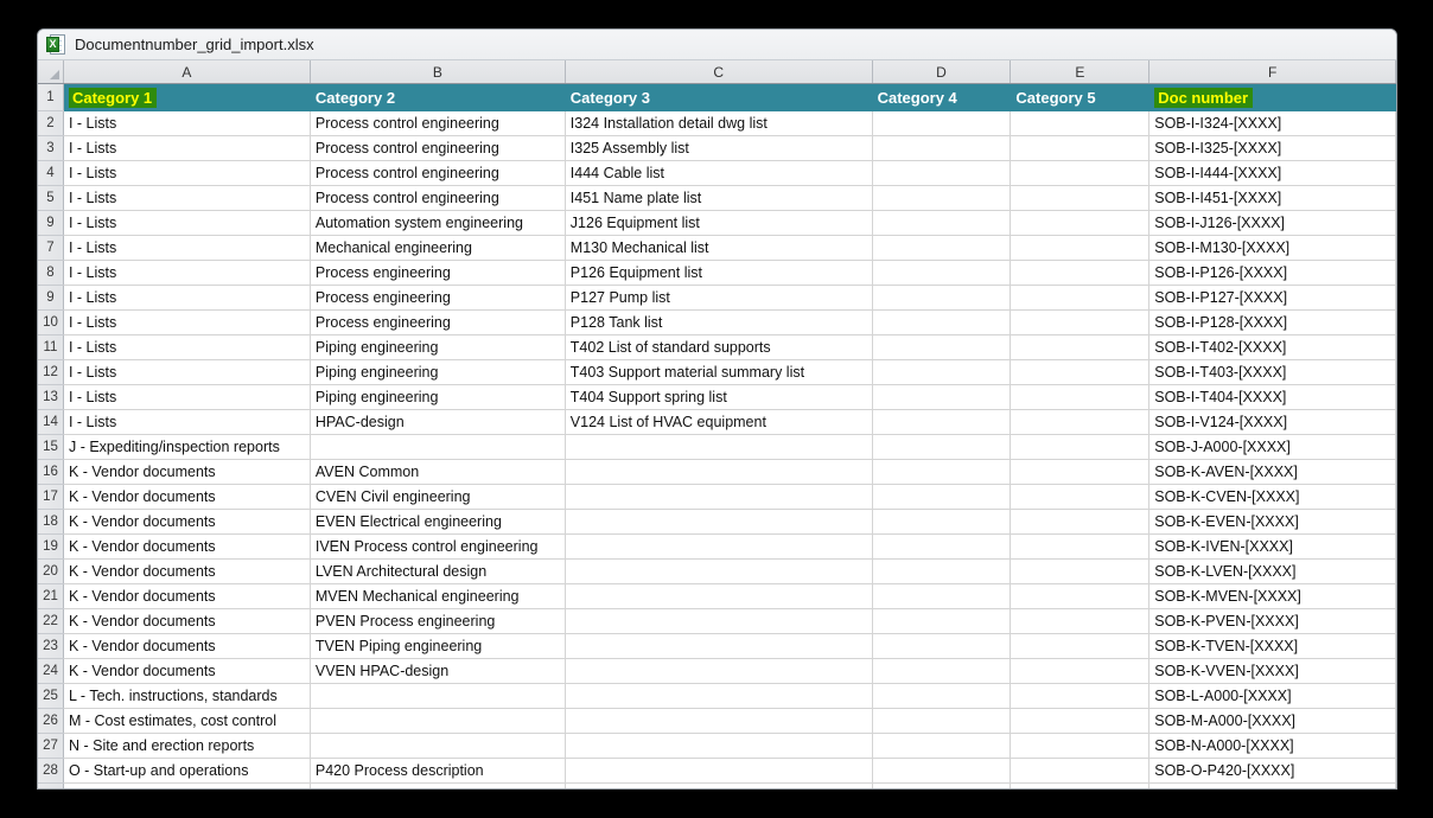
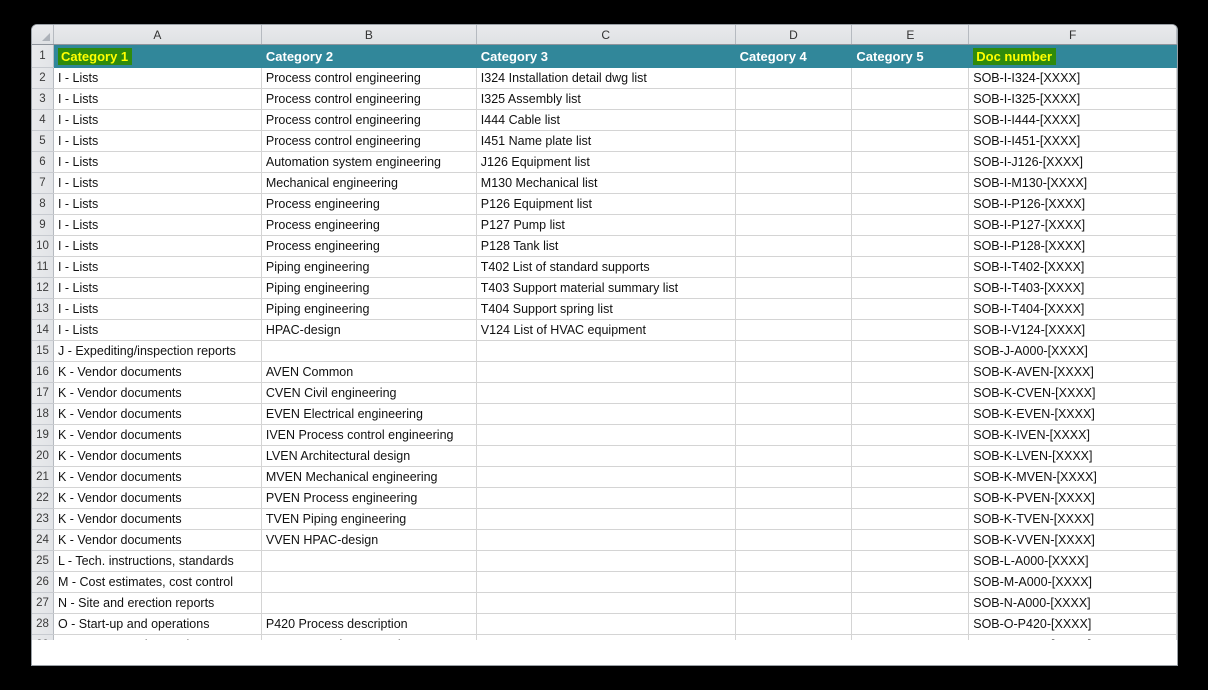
- X
- Documentnumber_grid_import.xlsx
  	A	B	C	D	E	F
  1	Category 1	Category 2	Category 3	Category 4	Category 5	Doc number
  2	I - Lists	Process control engineering	I324 Installation detail dwg list			SOB-I-I324-[XXXX]
  3	I - Lists	Process control engineering	I325 Assembly list			SOB-I-I325-[XXXX]
  4	I - Lists	Process control engineering	I444 Cable list			SOB-I-I444-[XXXX]
  5	I - Lists	Process control engineering	I451 Name plate list			SOB-I-I451-[XXXX]
- 9	I - Lists	Automation system engineering	J126 Equipment list			SOB-I-J126-[XXXX]
+ 6	I - Lists	Automation system engineering	J126 Equipment list			SOB-I-J126-[XXXX]
  7	I - Lists	Mechanical engineering	M130 Mechanical list			SOB-I-M130-[XXXX]
  8	I - Lists	Process engineering	P126 Equipment list			SOB-I-P126-[XXXX]
  9	I - Lists	Process engineering	P127 Pump list			SOB-I-P127-[XXXX]
  10	I - Lists	Process engineering	P128 Tank list			SOB-I-P128-[XXXX]
  11	I - Lists	Piping engineering	T402 List of standard supports			SOB-I-T402-[XXXX]
  12	I - Lists	Piping engineering	T403 Support material summary list			SOB-I-T403-[XXXX]
  13	I - Lists	Piping engineering	T404 Support spring list			SOB-I-T404-[XXXX]
  14	I - Lists	HPAC-design	V124 List of HVAC equipment			SOB-I-V124-[XXXX]
  15	J - Expediting/inspection reports					SOB-J-A000-[XXXX]
  16	K - Vendor documents	AVEN Common				SOB-K-AVEN-[XXXX]
  17	K - Vendor documents	CVEN Civil engineering				SOB-K-CVEN-[XXXX]
  18	K - Vendor documents	EVEN Electrical engineering				SOB-K-EVEN-[XXXX]
  19	K - Vendor documents	IVEN Process control engineering				SOB-K-IVEN-[XXXX]
  20	K - Vendor documents	LVEN Architectural design				SOB-K-LVEN-[XXXX]
  21	K - Vendor documents	MVEN Mechanical engineering				SOB-K-MVEN-[XXXX]
  22	K - Vendor documents	PVEN Process engineering				SOB-K-PVEN-[XXXX]
  23	K - Vendor documents	TVEN Piping engineering				SOB-K-TVEN-[XXXX]
  24	K - Vendor documents	VVEN HPAC-design				SOB-K-VVEN-[XXXX]
  25	L - Tech. instructions, standards					SOB-L-A000-[XXXX]
  26	M - Cost estimates, cost control					SOB-M-A000-[XXXX]
  27	N - Site and erection reports					SOB-N-A000-[XXXX]
  28	O - Start-up and operations	P420 Process description				SOB-O-P420-[XXXX]
